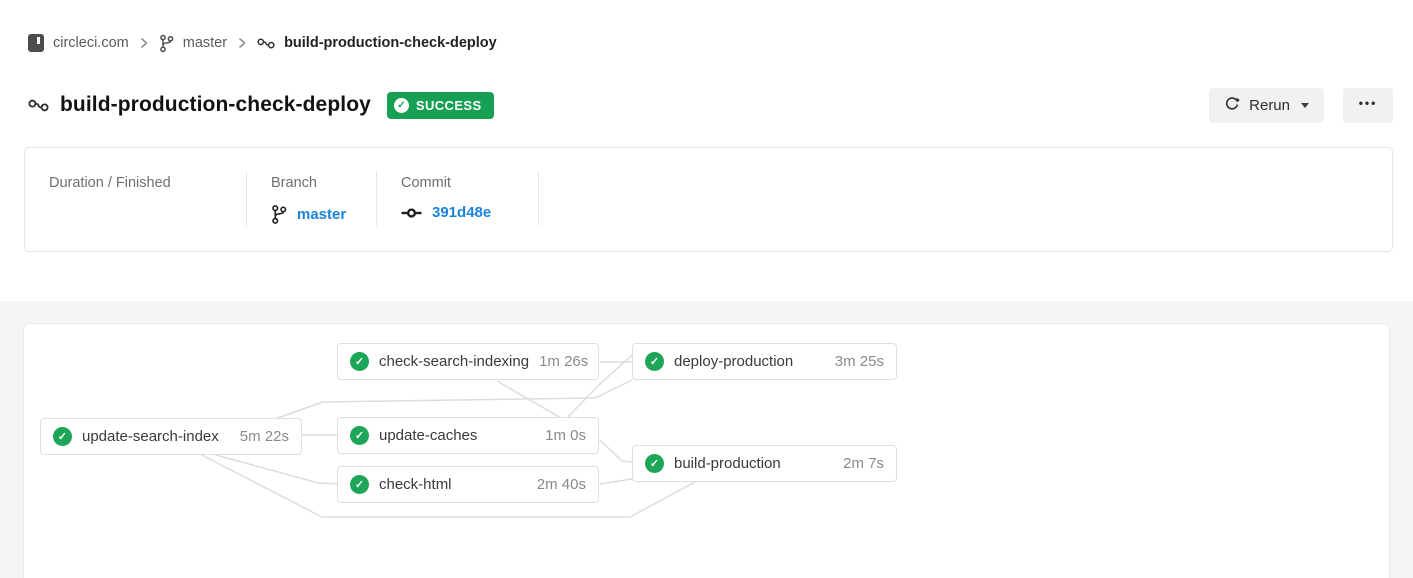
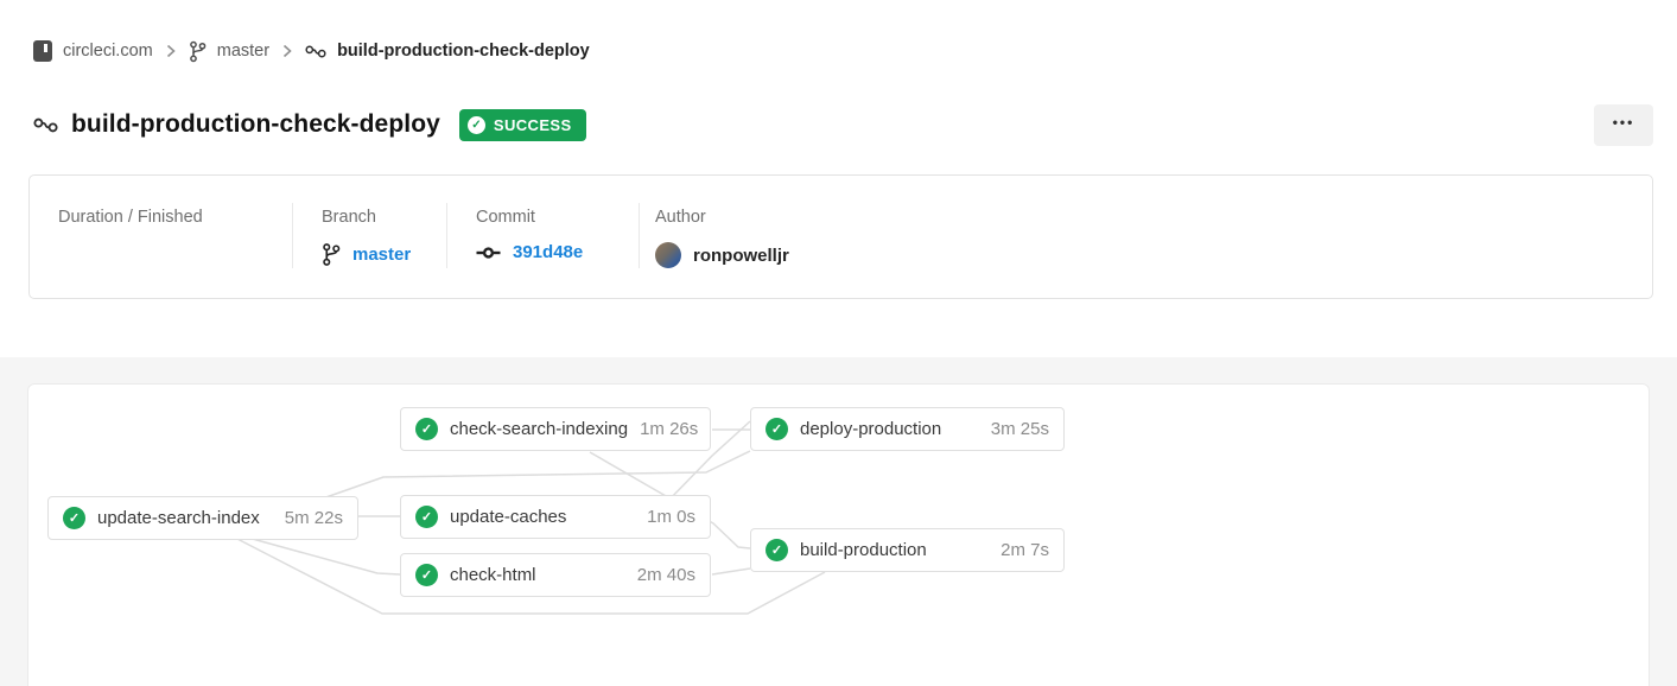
  circleci.com
  master
  build-production-check-deploy
  build-production-check-deploy
  ✓
  SUCCESS
- Rerun
  •••
  Duration / Finished
  Branch
  master
  Commit
  391d48e
+ Author
+ ronpowelljr
  ✓
  update-search-index
  5m 22s
  ✓
  check-search-indexing
  1m 26s
  ✓
  update-caches
  1m 0s
  ✓
  check-html
  2m 40s
  ✓
  deploy-production
  3m 25s
  ✓
  build-production
  2m 7s
